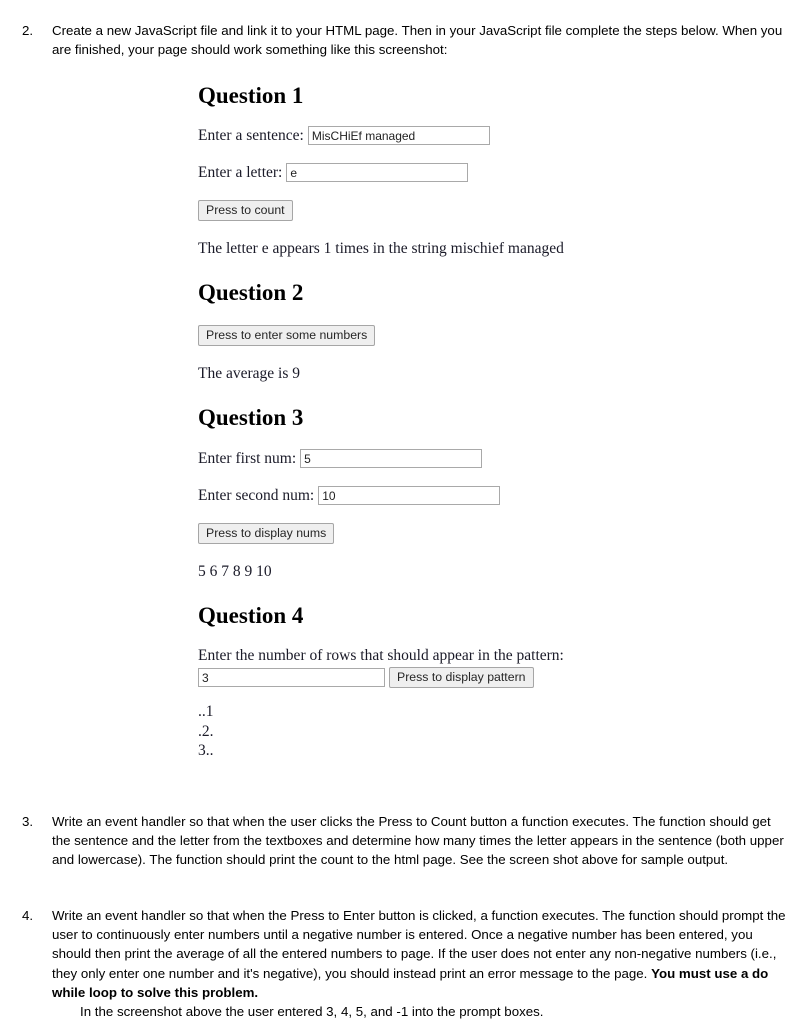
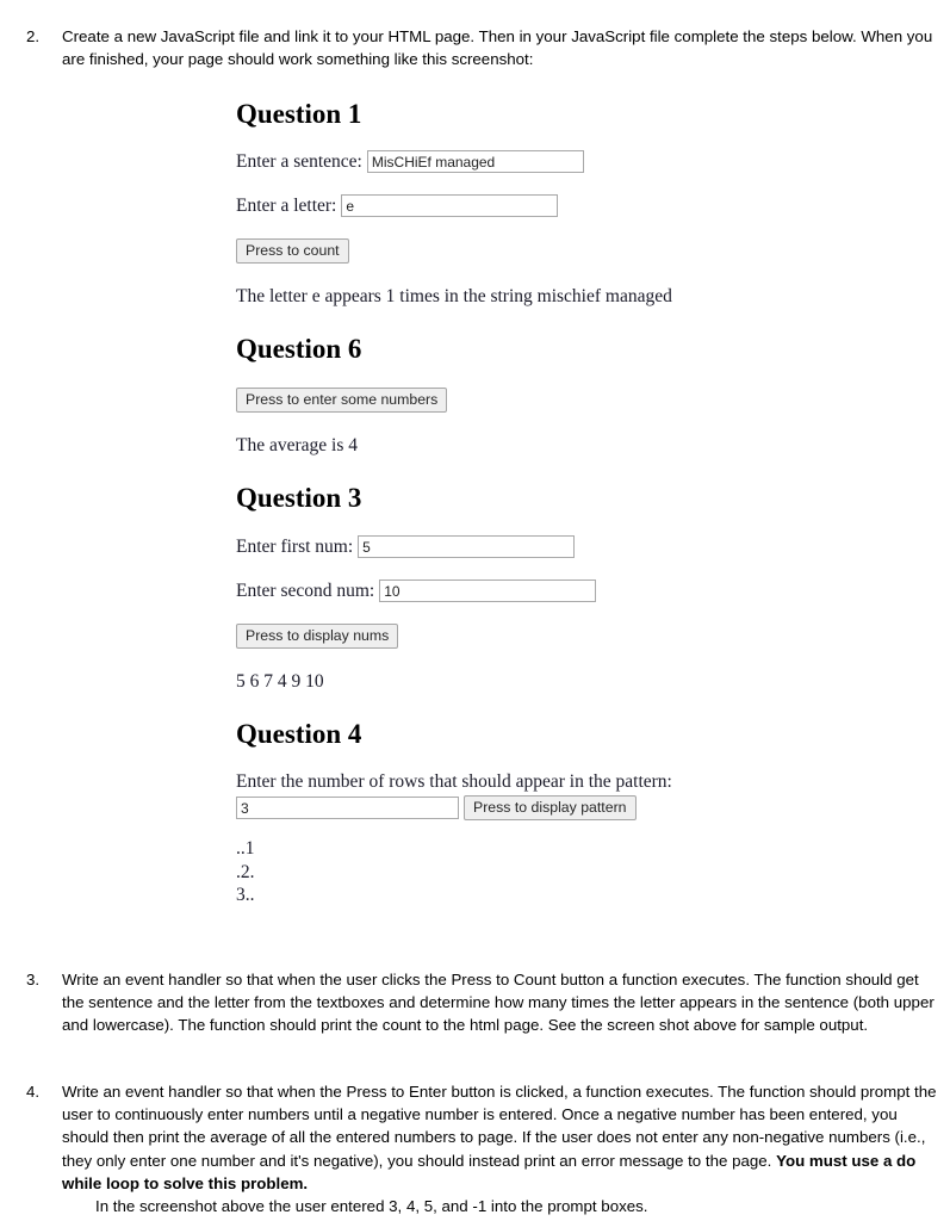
  2.
  Create a new JavaScript file and link it to your HTML page. Then in your JavaScript file complete the steps below. When you are finished, your page should work something like this screenshot:
  Question 1
  Enter a sentence:
  MisCHiEf managed
  Enter a letter:
  e
  Press to count
  The letter e appears 1 times in the string mischief managed
- Question 2
+ Question 6
  Press to enter some numbers
- The average is 9
+ The average is 4
  Question 3
  Enter first num:
  5
  Enter second num:
  10
  Press to display nums
- 5 6 7 8 9 10
+ 5 6 7 4 9 10
  Question 4
  Enter the number of rows that should appear in the pattern:
  3
  Press to display pattern
  ..1
  .2.
  3..
  3.
  Write an event handler so that when the user clicks the Press to Count button a function executes. The function should get the sentence and the letter from the textboxes and determine how many times the letter appears in the sentence (both upper and lowercase). The function should print the count to the html page. See the screen shot above for sample output.
  4.
  Write an event handler so that when the Press to Enter button is clicked, a function executes. The function should prompt the user to continuously enter numbers until a negative number is entered. Once a negative number has been entered, you should then print the average of all the entered numbers to page. If the user does not enter any non-negative numbers (i.e., they only enter one number and it's negative), you should instead print an error message to the page. You must use a do while loop to solve this problem.
  In the screenshot above the user entered 3, 4, 5, and -1 into the prompt boxes.
